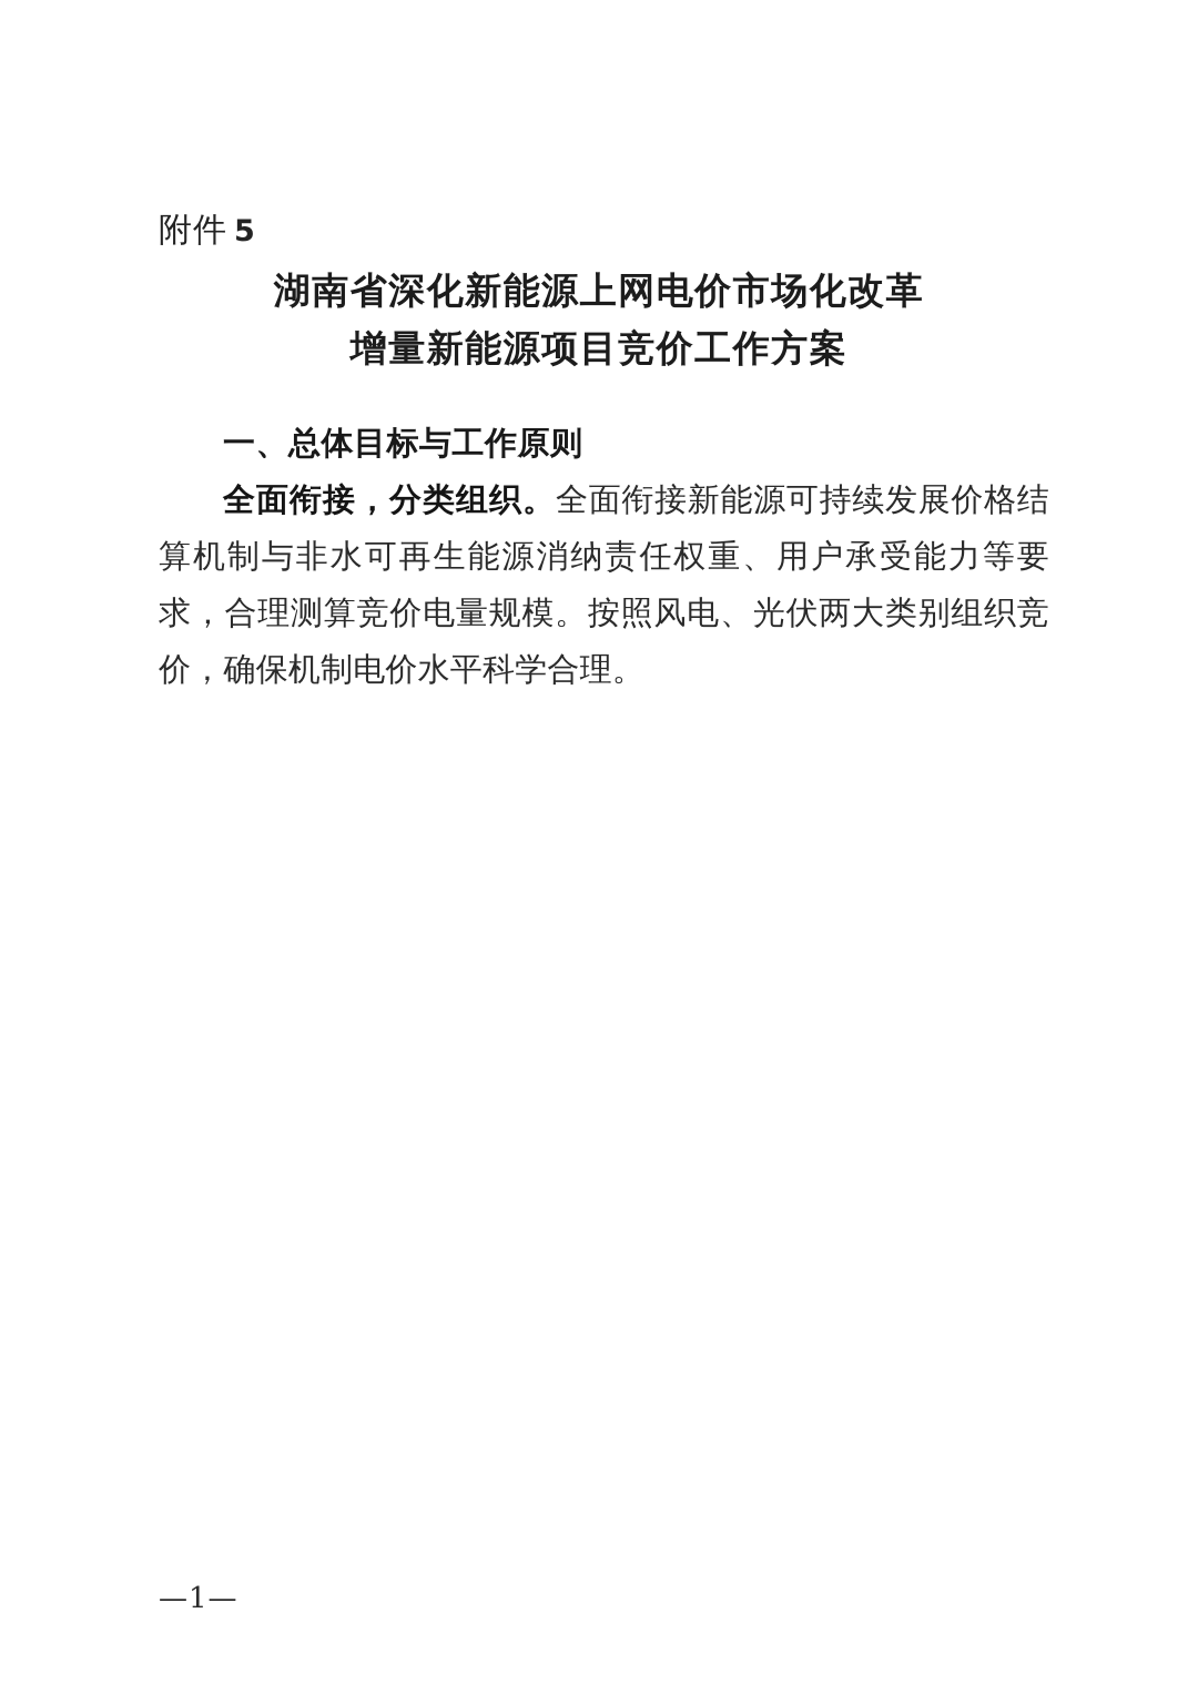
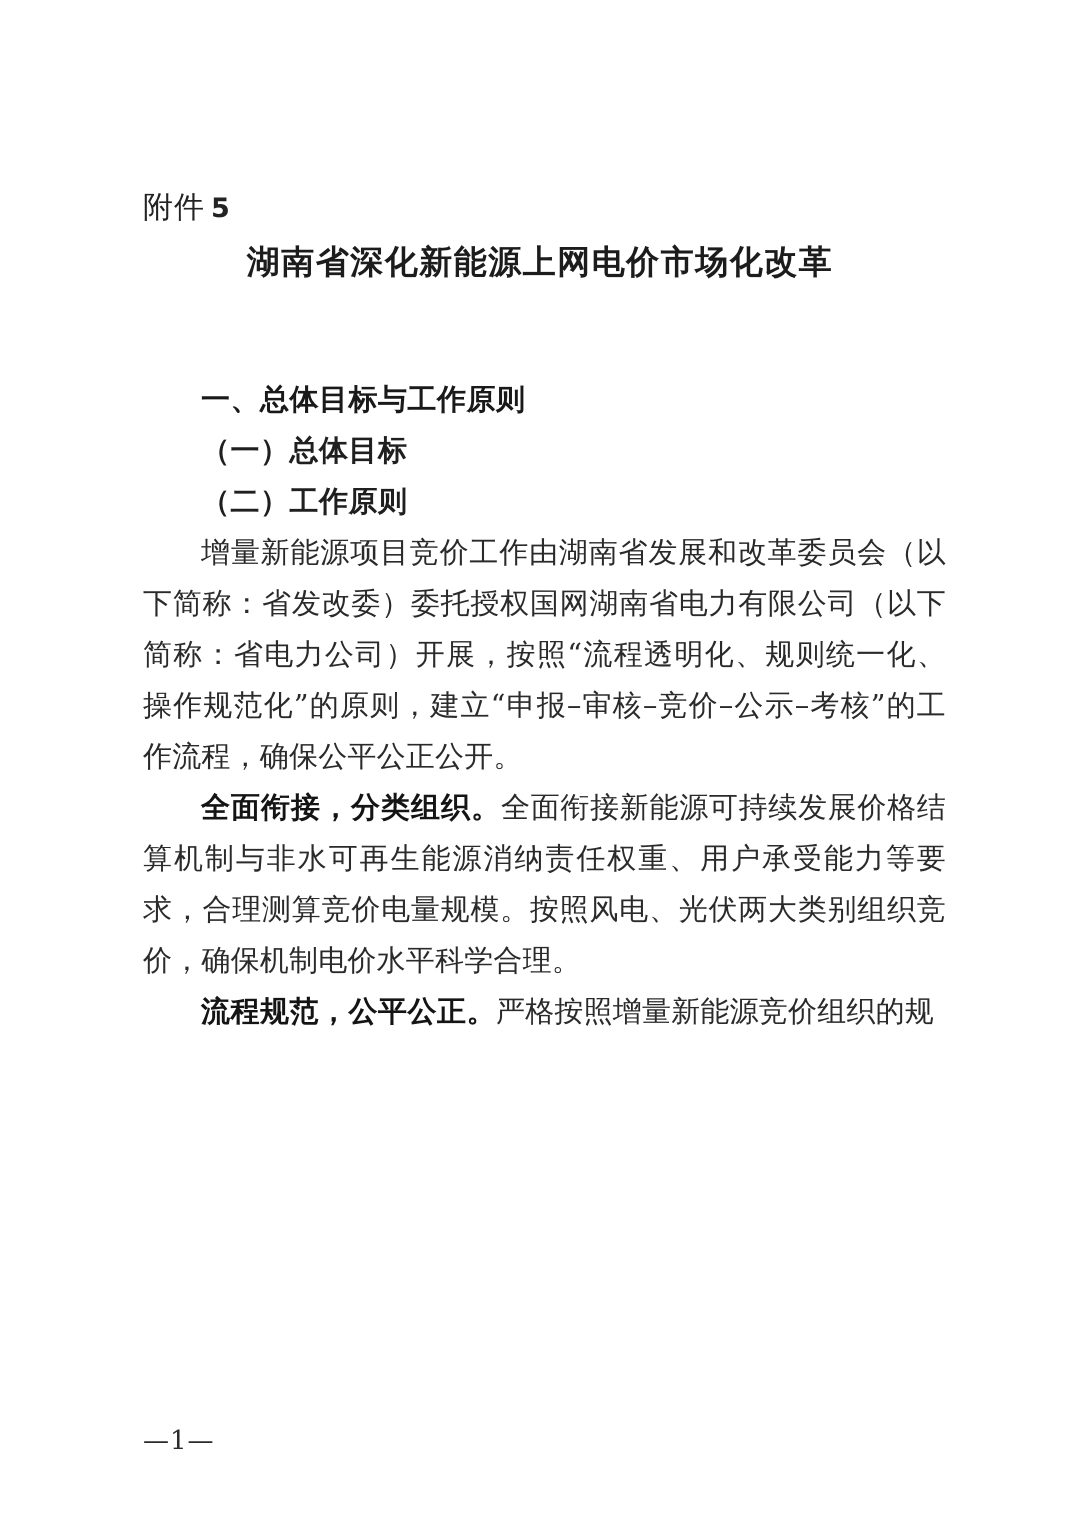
  附件 5
  湖南省深化新能源上网电价市场化改革
- 增量新能源项目竞价工作方案
  一、总体目标与工作原则
+ （一）总体目标
+ （二）工作原则
+ 增量新能源项目竞价工作由湖南省发展和改革委员会（以下简称：省发改委）委托授权国网湖南省电力有限公司（以下简称：省电力公司）开展，按照“流程透明化、规则统一化、操作规范化”的原则，建立“申报–审核–竞价–公示–考核”的工作流程，确保公平公正公开。
  全面衔接，分类组织。全面衔接新能源可持续发展价格结算机制与非水可再生能源消纳责任权重、用户承受能力等要求，合理测算竞价电量规模。按照风电、光伏两大类别组织竞价，确保机制电价水平科学合理。
+ 流程规范，公平公正。严格按照增量新能源竞价组织的规
  —1—
